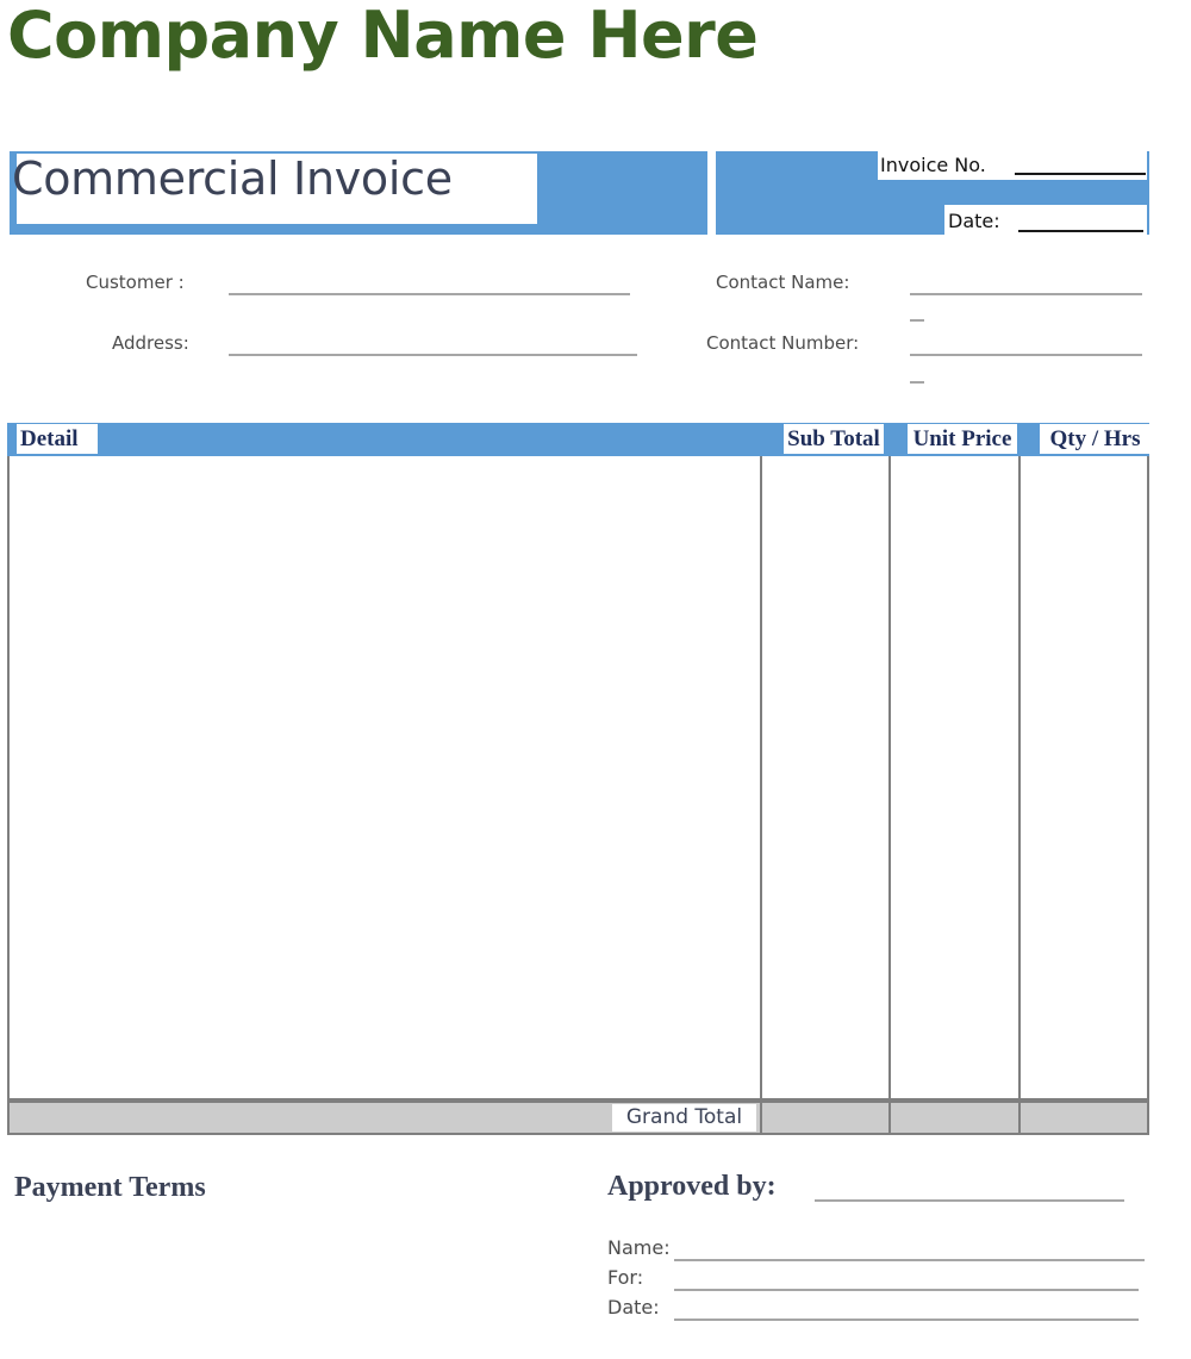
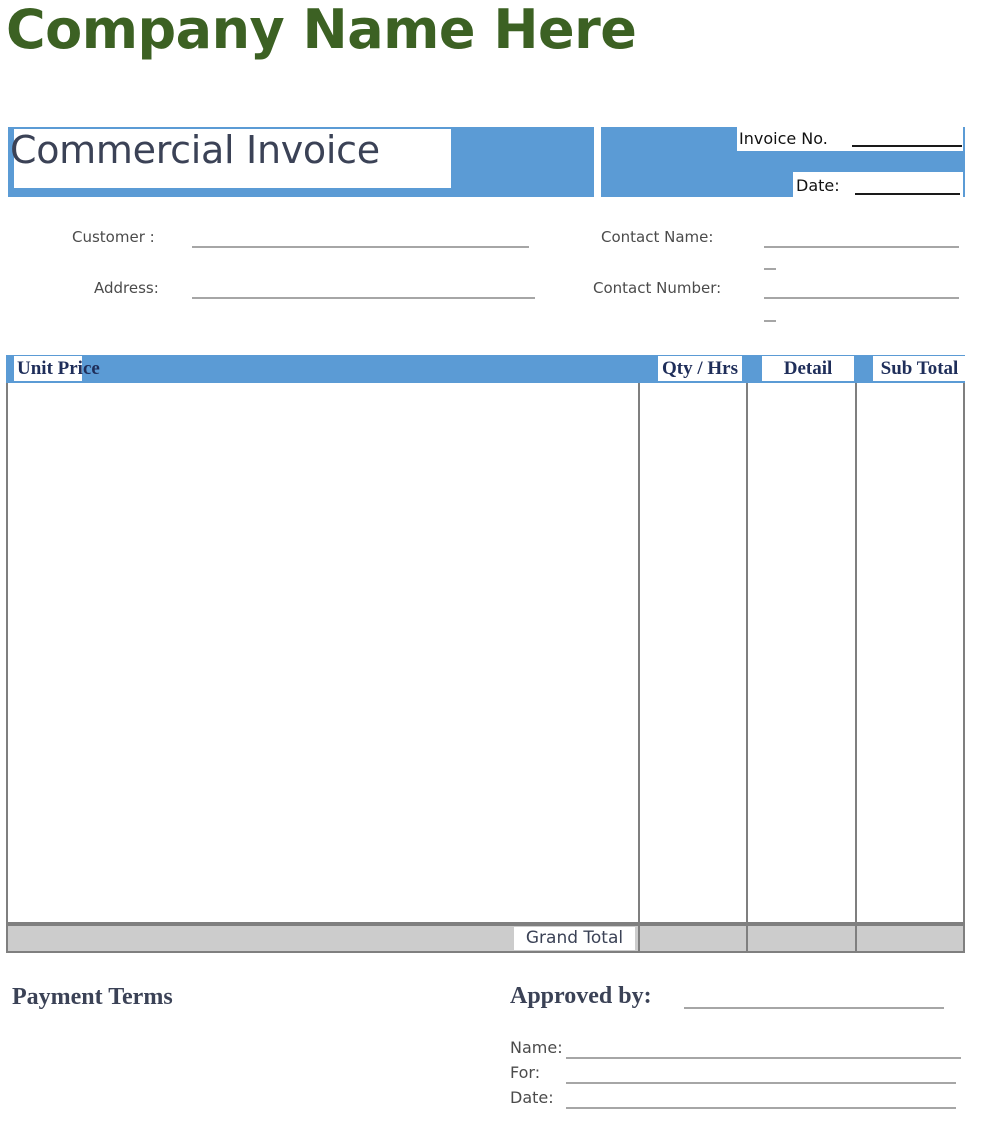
  Company Name Here
  Commercial Invoice
  Invoice No.
  Date:
  Customer :
  Address:
  Contact Name:
  Contact Number:
- Detail
+ Unit Price
- Sub Total
+ Qty / Hrs
- Unit Price
+ Detail
- Qty / Hrs
+ Sub Total
  Grand Total
  Payment Terms
  Approved by:
  Name:
  For:
  Date:
